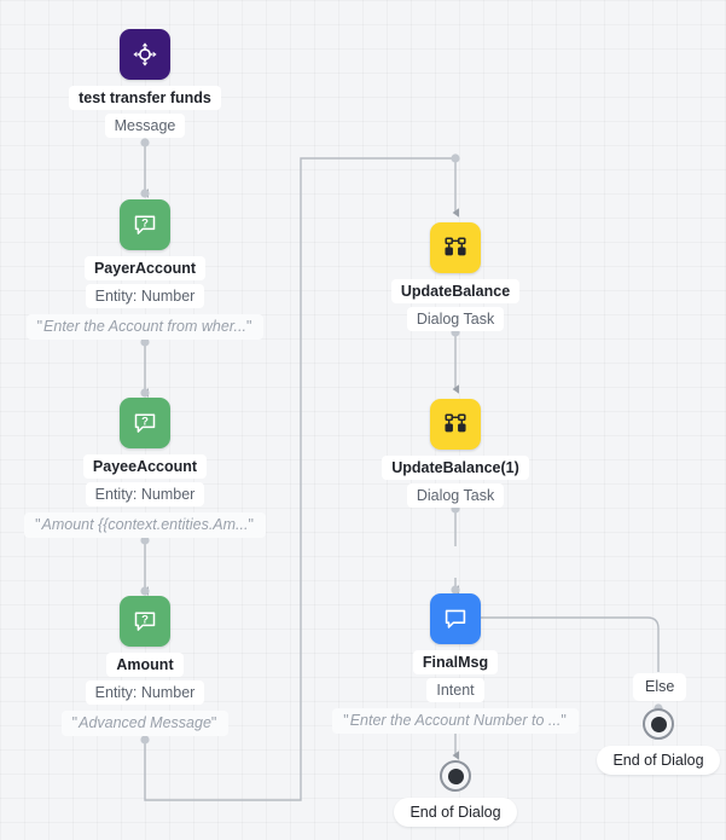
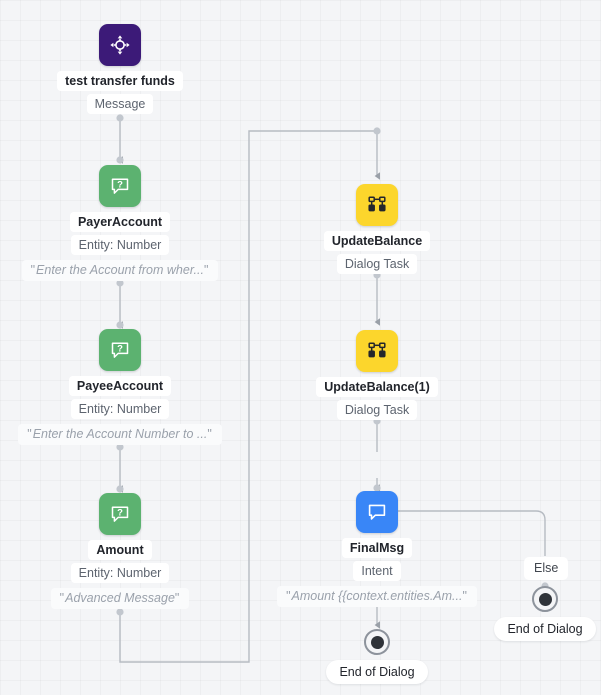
  test transfer funds
  Message
  ?
  PayerAccount
  Entity: Number
  "Enter the Account from wher..."
  ?
  PayeeAccount
  Entity: Number
- "Amount {{context.entities.Am..."
+ "Enter the Account Number to ..."
  ?
  Amount
  Entity: Number
  "Advanced Message"
  UpdateBalance
  Dialog Task
  UpdateBalance(1)
  Dialog Task
  FinalMsg
  Intent
- "Enter the Account Number to ..."
+ "Amount {{context.entities.Am..."
  Else
  End of Dialog
  End of Dialog
